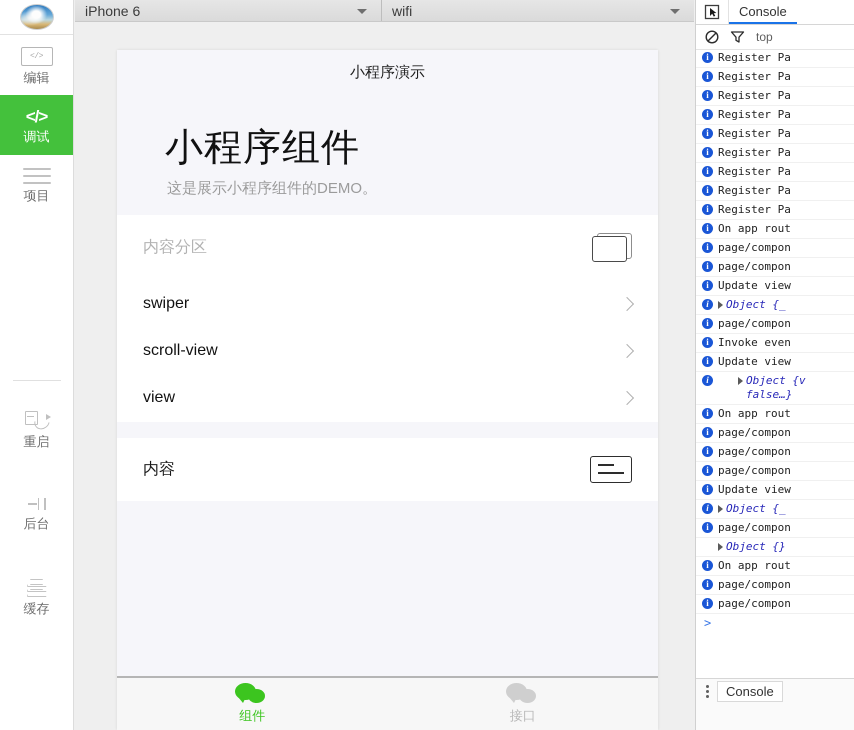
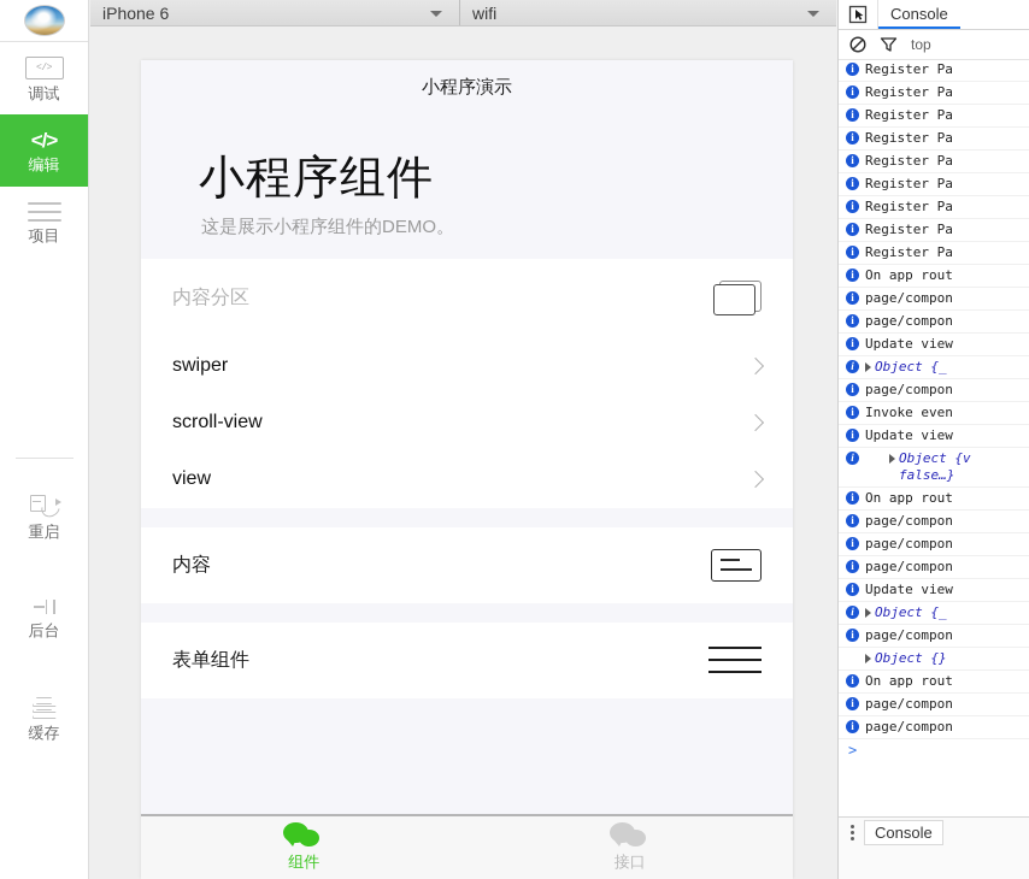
  </>
- 编辑
+ 调试
  </>
- 调试
+ 编辑
  项目
  重启
  后台
  缓存
  iPhone 6
  wifi
  小程序演示
  小程序组件
  这是展示小程序组件的DEMO。
  内容分区
  swiper
  scroll-view
  view
  内容
+ 表单组件
  组件
  接口
  Console
  top
  i
  Register Pa
  i
  Register Pa
  i
  Register Pa
  i
  Register Pa
  i
  Register Pa
  i
  Register Pa
  i
  Register Pa
  i
  Register Pa
  i
  Register Pa
  i
  On app rout
  i
  page/compon
  i
  page/compon
  i
  Update view
  i
  Object {_
  i
  page/compon
  i
  Invoke even
  i
  Update view
  i
  Object {v
  false…}
  i
  On app rout
  i
  page/compon
  i
  page/compon
  i
  page/compon
  i
  Update view
  i
  Object {_
  i
  page/compon
  Object {}
  i
  On app rout
  i
  page/compon
  i
  page/compon
  >
  Console
